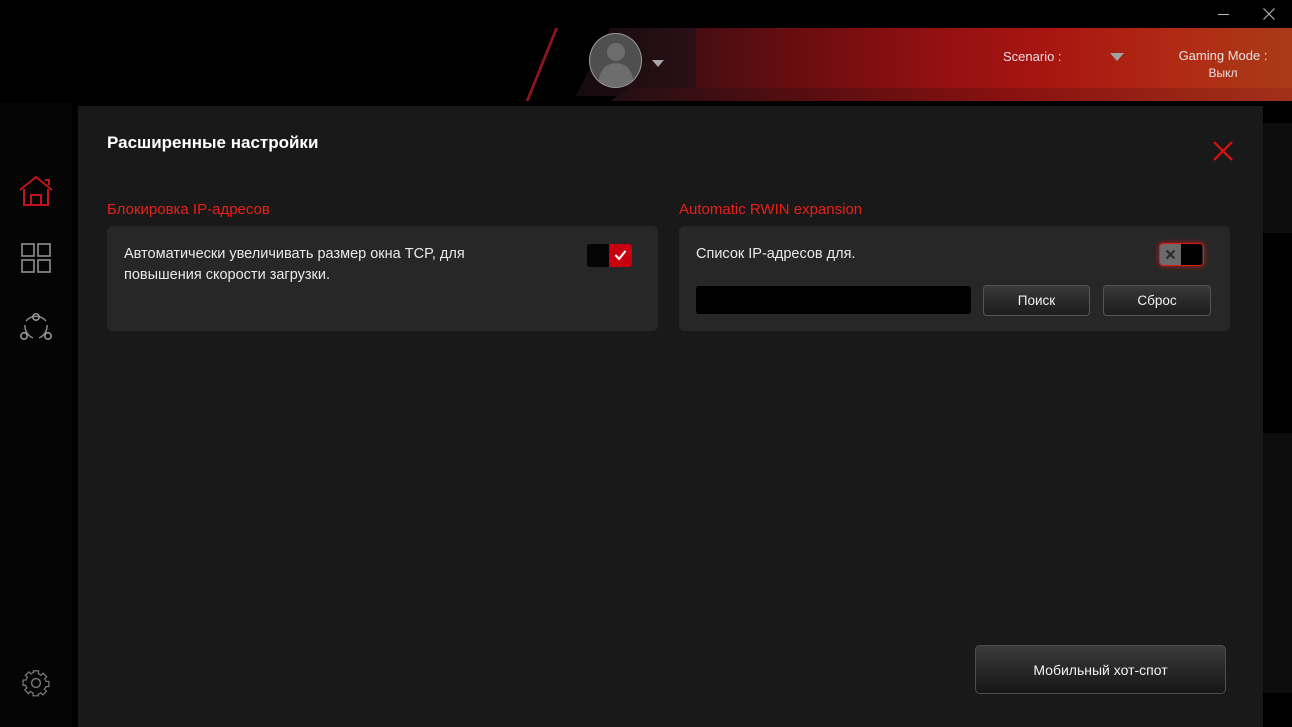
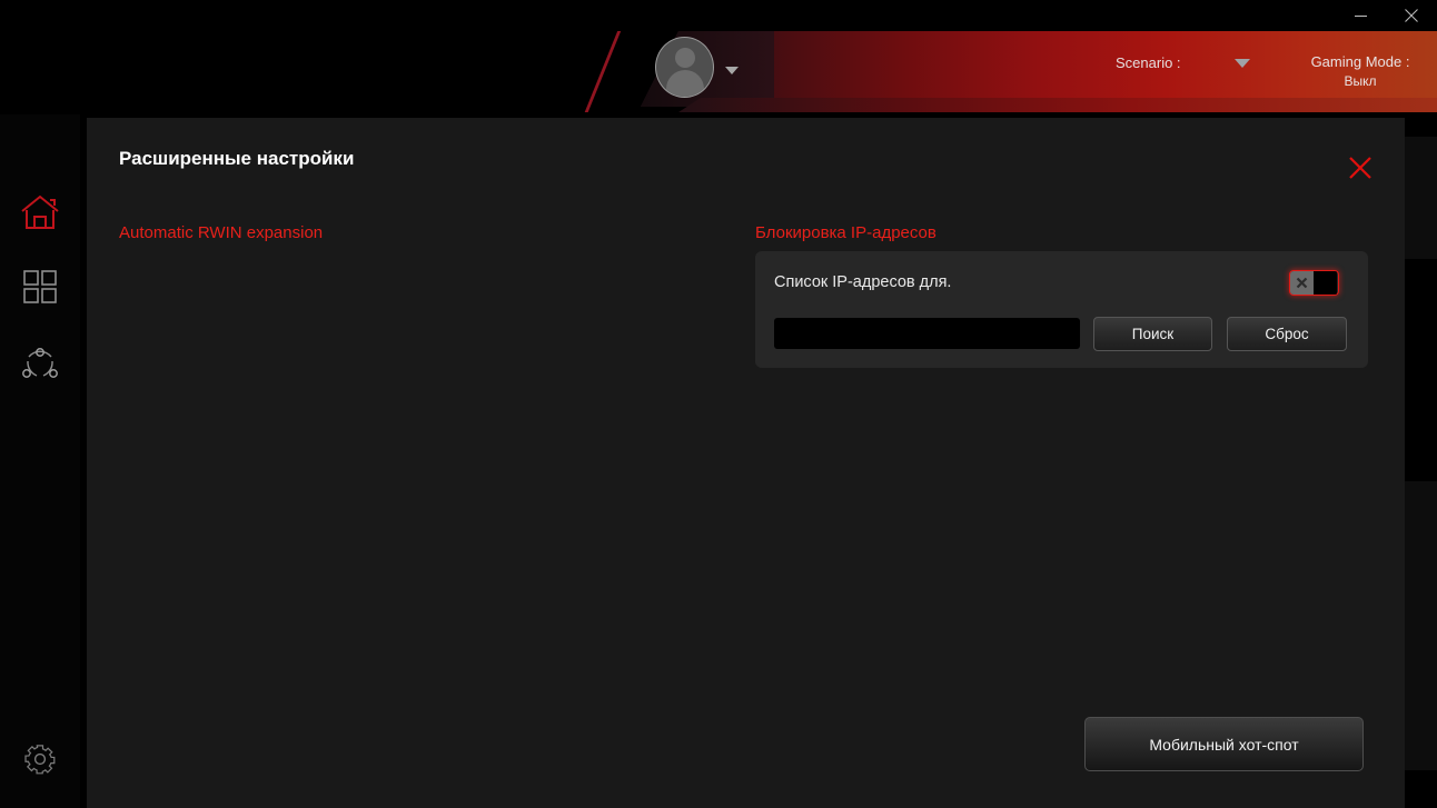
  Scenario :
  Gaming Mode :
  Выкл
  Расширенные настройки
- Блокировка IP-адресов
+ Automatic RWIN expansion
- Автоматически увеличивать размер окна TCP, для повышения скорости загрузки.
- Automatic RWIN expansion
+ Блокировка IP-адресов
  Список IP-адресов для.
  Поиск
  Сброс
  Мобильный хот-спот
